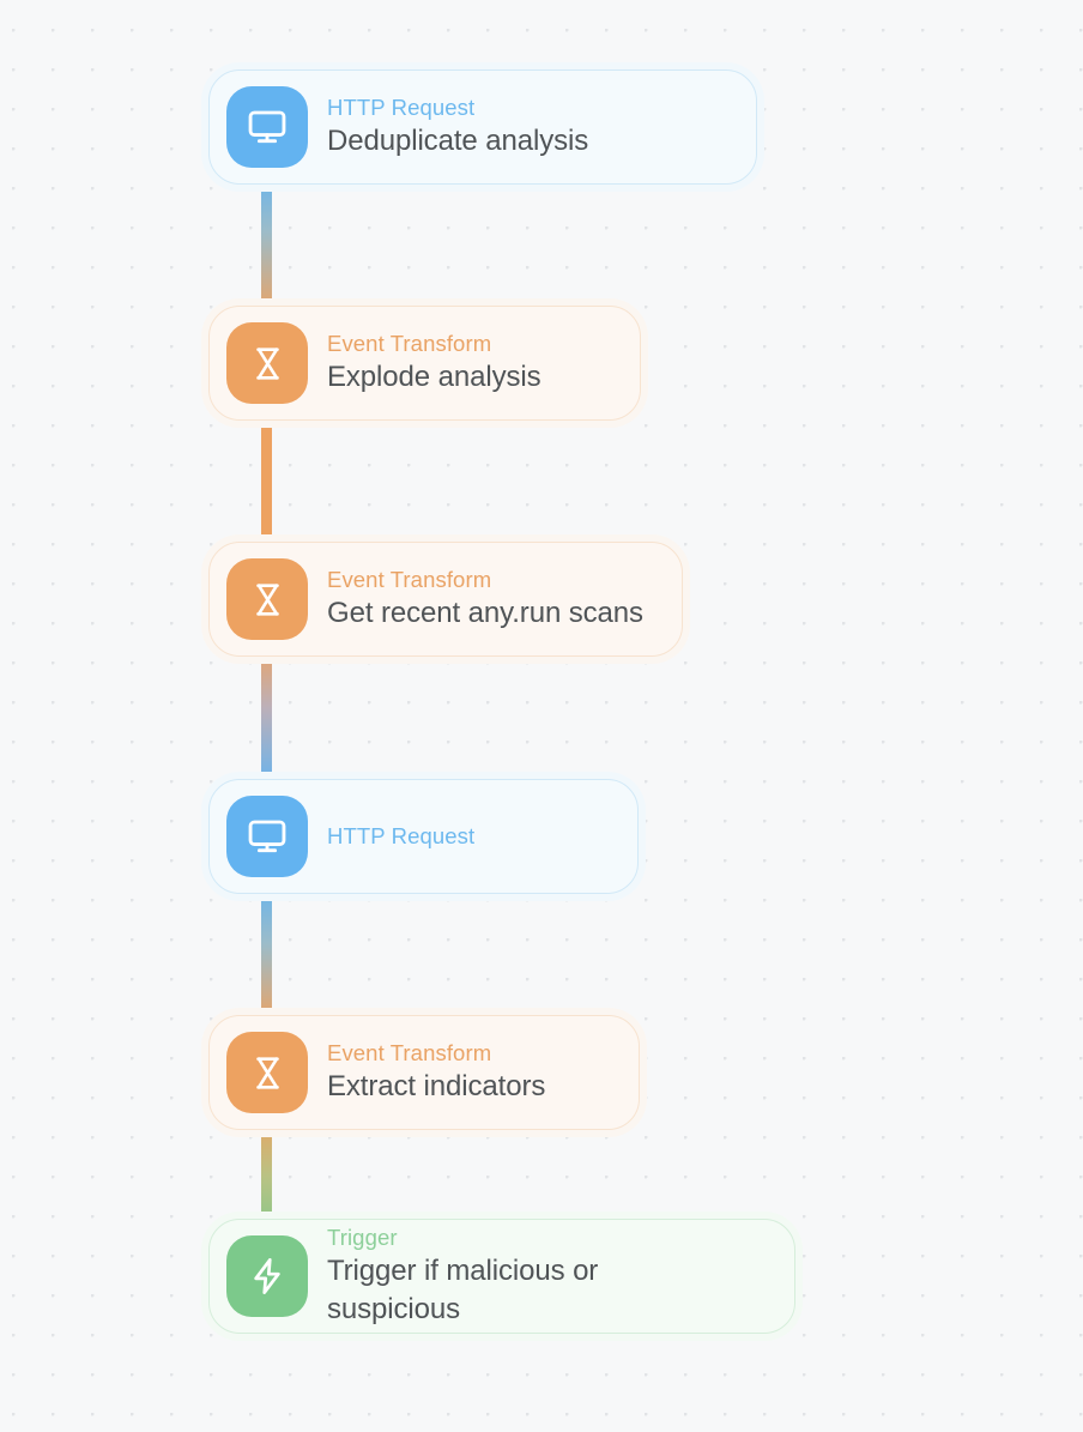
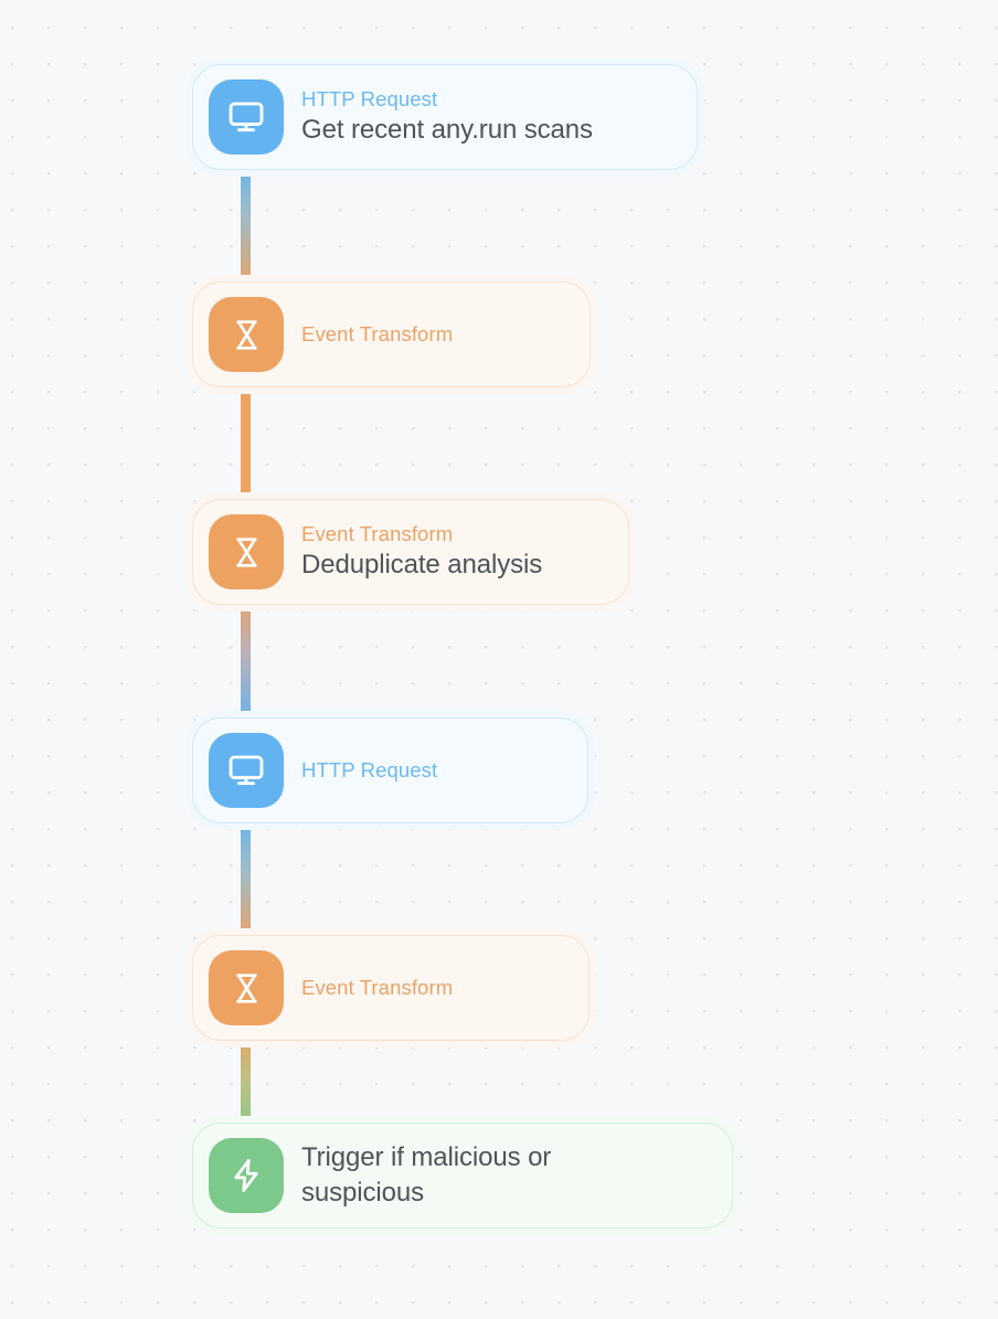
  HTTP Request
- Deduplicate analysis
+ Get recent any.run scans
  Event Transform
- Explode analysis
  Event Transform
- Get recent any.run scans
+ Deduplicate analysis
  HTTP Request
  Event Transform
- Extract indicators
- Trigger
  Trigger if malicious or suspicious
